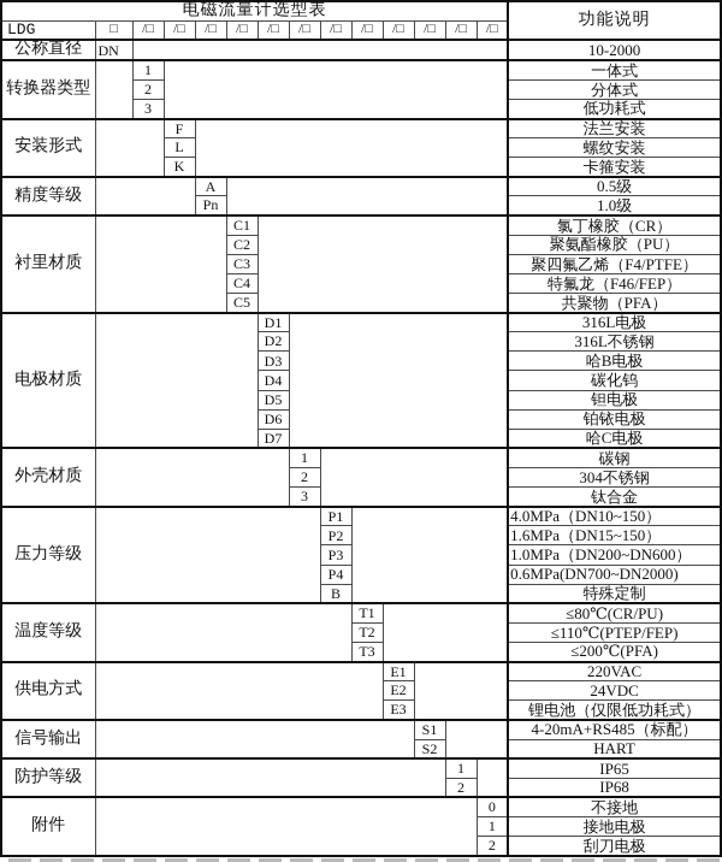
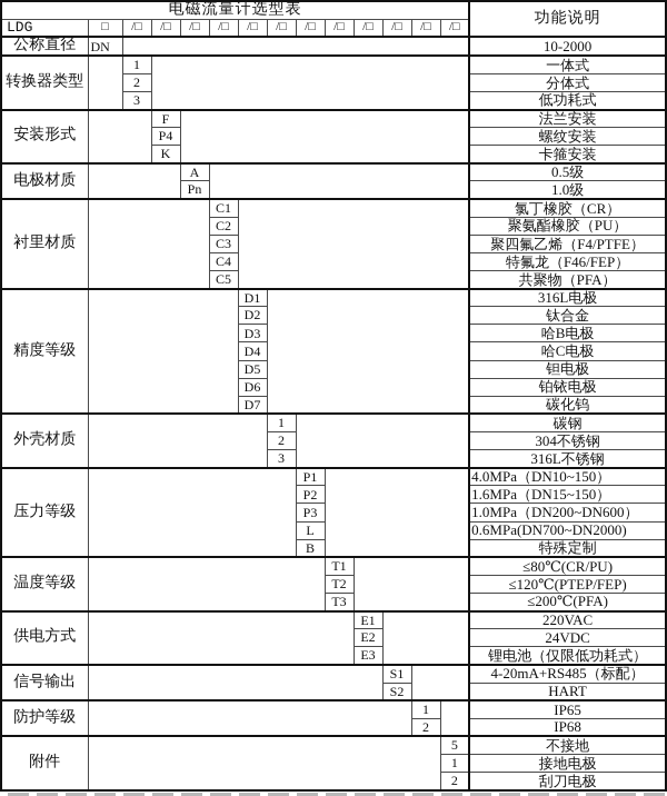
  电磁流量计选型表	功能说明
  LDG	□	/□	/□	/□	/□	/□	/□	/□	/□	/□	/□	/□	/□
  公称直径	DN		10-2000
  转换器类型		1		一体式
  2	分体式
  3	低功耗式
  安装形式		F		法兰安装
- L	螺纹安装
+ P4	螺纹安装
  K	卡箍安装
- 精度等级		A		0.5级
+ 电极材质		A		0.5级
  Pn	1.0级
  衬里材质		C1		氯丁橡胶（CR）
  C2	聚氨酯橡胶（PU）
  C3	聚四氟乙烯（F4/PTFE）
  C4	特氟龙（F46/FEP）
  C5	共聚物（PFA）
- 电极材质		D1		316L电极
+ 精度等级		D1		316L电极
- D2	316L不锈钢
+ D2	钛合金
  D3	哈B电极
- D4	碳化钨
+ D4	哈C电极
  D5	钽电极
  D6	铂铱电极
- D7	哈C电极
+ D7	碳化钨
  外壳材质		1		碳钢
  2	304不锈钢
- 3	钛合金
+ 3	316L不锈钢
  压力等级		P1		4.0MPa（DN10~150）
  P2	1.6MPa（DN15~150）
  P3	1.0MPa（DN200~DN600）
- P4	0.6MPa(DN700~DN2000)
+ L	0.6MPa(DN700~DN2000)
  B	特殊定制
  温度等级		T1		≤80℃(CR/PU)
- T2	≤110℃(PTEP/FEP)
+ T2	≤120℃(PTEP/FEP)
  T3	≤200℃(PFA)
  供电方式		E1		220VAC
  E2	24VDC
  E3	锂电池（仅限低功耗式）
  信号输出		S1		4-20mA+RS485（标配）
  S2	HART
  防护等级		1		IP65
  2	IP68
- 附件		0	不接地
+ 附件		5	不接地
  1	接地电极
  2	刮刀电极
